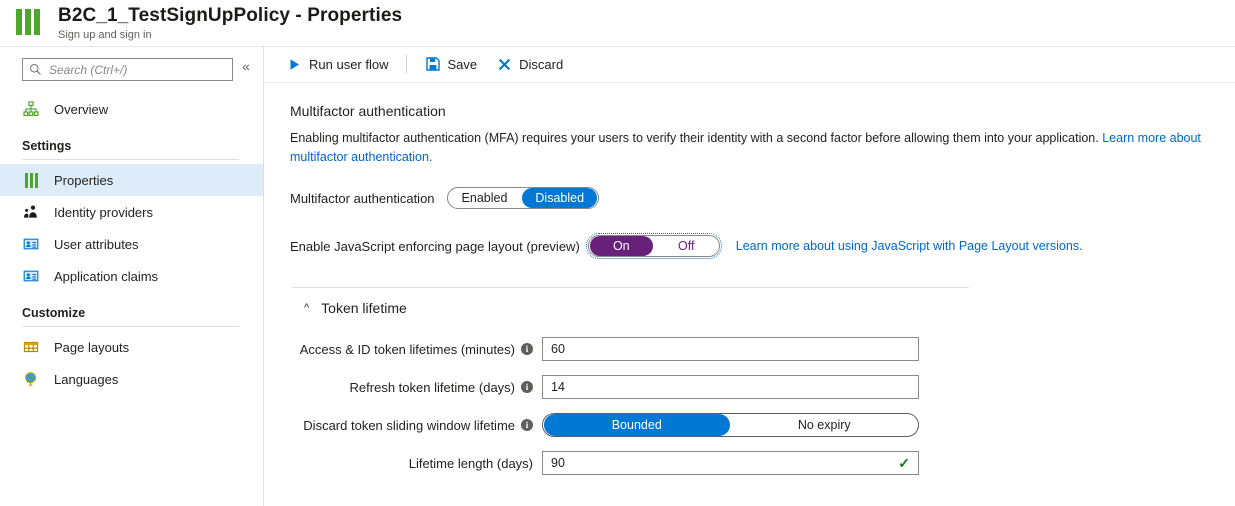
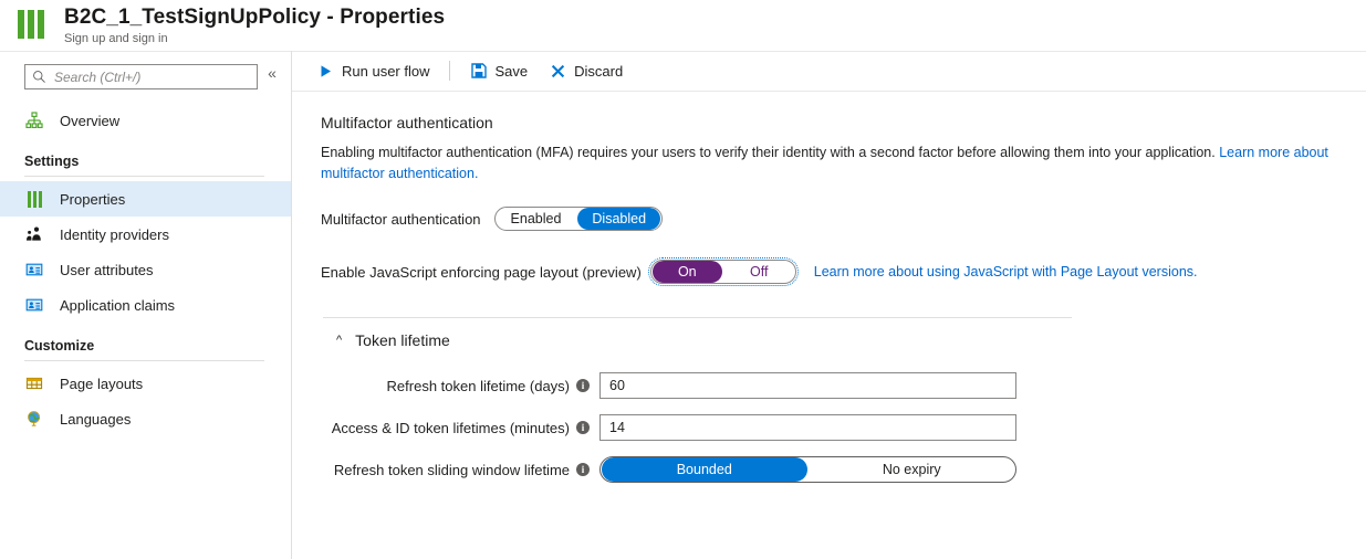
  B2C_1_TestSignUpPolicy - Properties
  Sign up and sign in
  Search (Ctrl+/)
  «
  Overview
  Settings
  Properties
  Identity providers
  User attributes
  Application claims
  Customize
  Page layouts
  Languages
  Run user flow
  Save
  Discard
  Multifactor authentication
  Enabling multifactor authentication (MFA) requires your users to verify their identity with a second factor before allowing them into your application. Learn more about multifactor authentication.
  Multifactor authentication
  Enabled
  Disabled
  Enable JavaScript enforcing page layout (preview)
  On
  Off
  Learn more about using JavaScript with Page Layout versions.
  ^
  Token lifetime
- Access & ID token lifetimes (minutes)
+ Refresh token lifetime (days)
  i
  60
- Refresh token lifetime (days)
+ Access & ID token lifetimes (minutes)
  i
  14
- Discard token sliding window lifetime
+ Refresh token sliding window lifetime
  i
  Bounded
  No expiry
- Lifetime length (days)
- 90
- ✓
